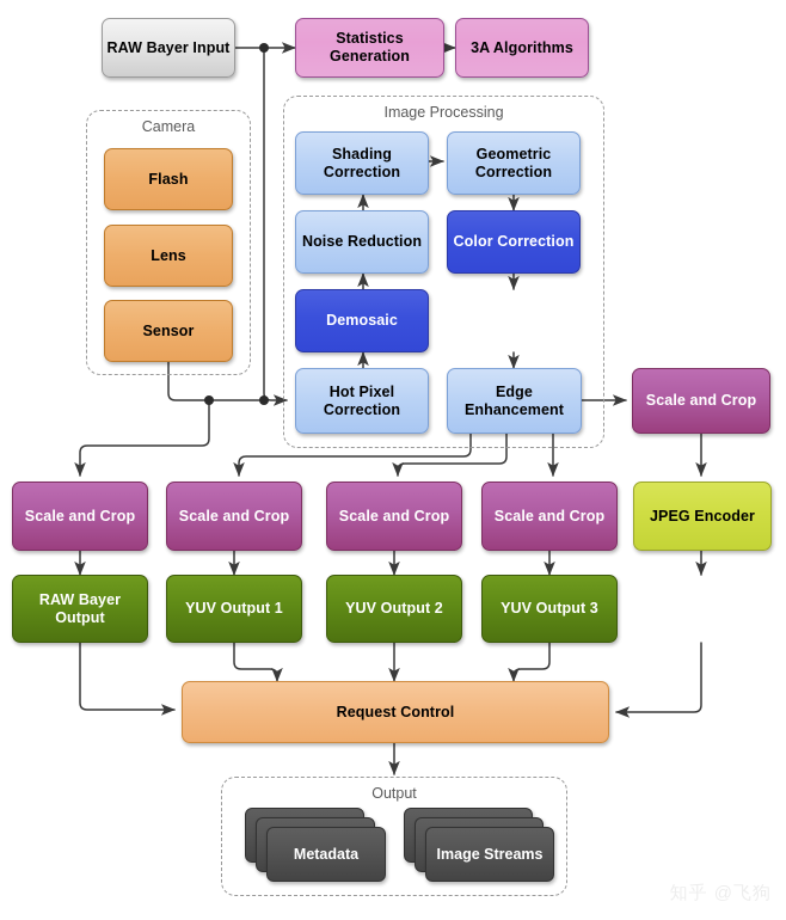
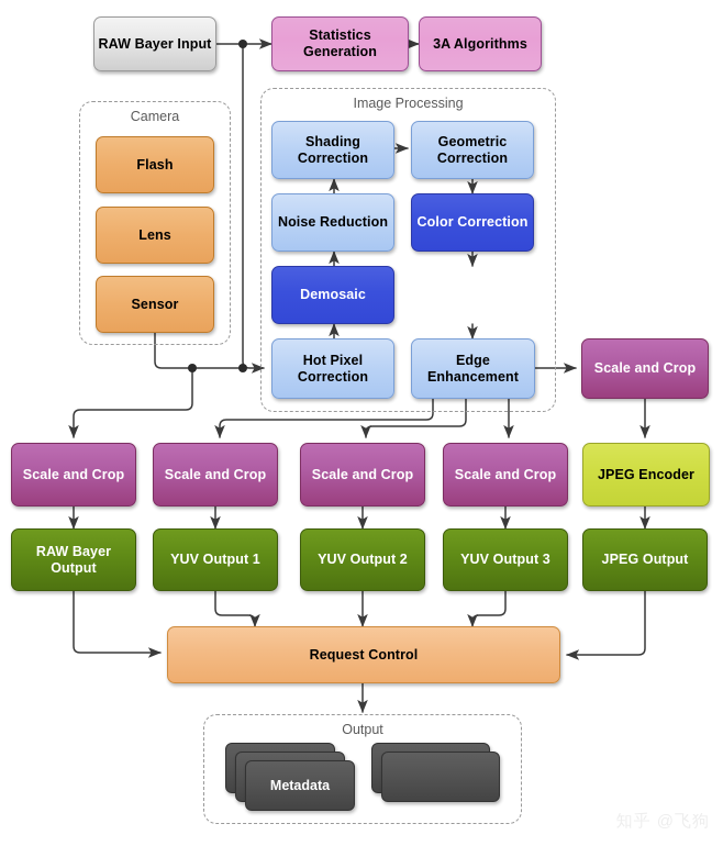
  Camera
  Image Processing
  Output
  RAW Bayer Input
  Statistics
  Generation
  3A Algorithms
  Flash
  Lens
  Sensor
  Shading
  Correction
  Geometric
  Correction
  Noise Reduction
  Color Correction
  Demosaic
  Hot Pixel
  Correction
  Edge
  Enhancement
  Scale and Crop
  Scale and Crop
  Scale and Crop
  Scale and Crop
  Scale and Crop
  JPEG Encoder
  RAW Bayer
  Output
  YUV Output 1
  YUV Output 2
  YUV Output 3
+ JPEG Output
  Request Control
  Metadata
- Image Streams
